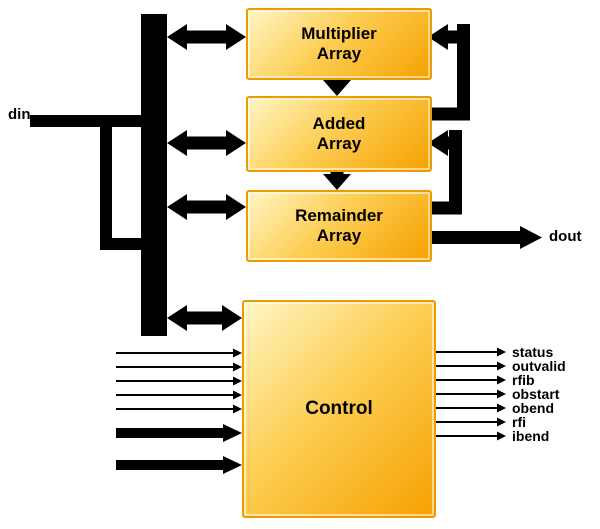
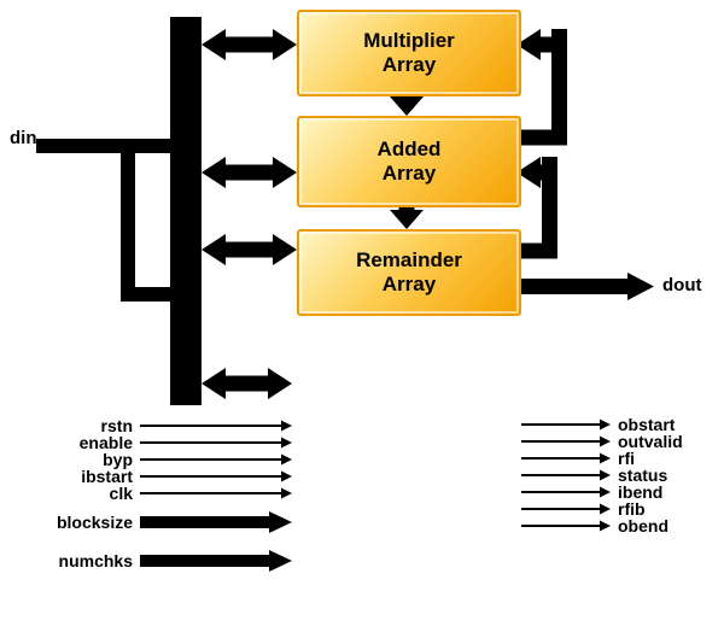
  Multiplier
  Array
  Added
  Array
  Remainder
  Array
- Control
  din
  dout
+ rstn
+ enable
+ byp
+ ibstart
+ clk
+ blocksize
+ numchks
- status
+ obstart
  outvalid
- rfib
+ rfi
- obstart
+ status
- obend
+ ibend
- rfi
+ rfib
- ibend
+ obend
